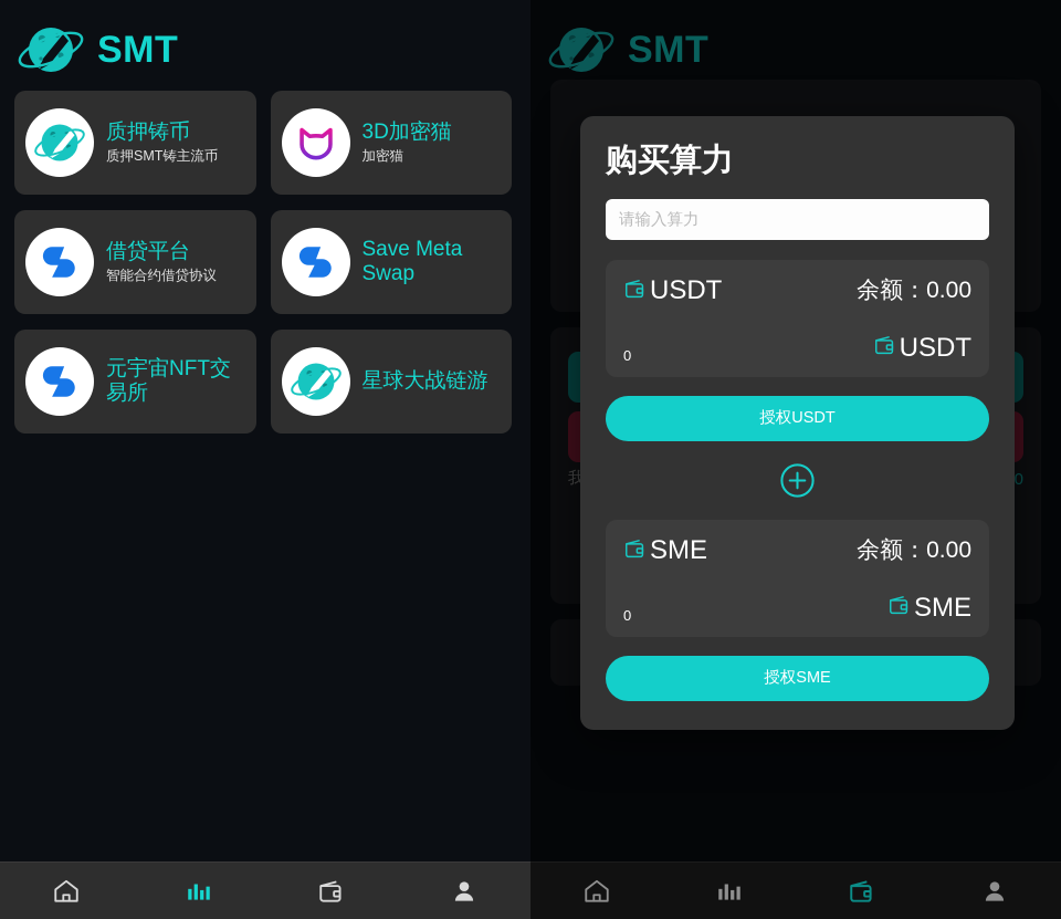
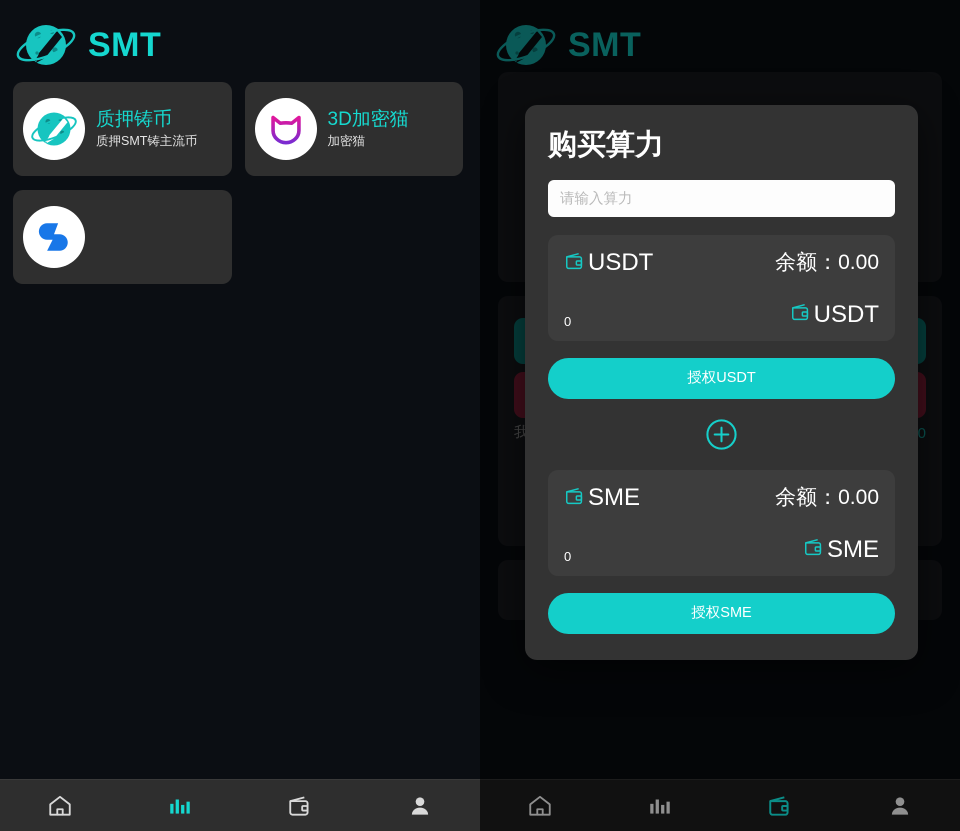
  SMT
  质押铸币
  质押SMT铸主流币
  3D加密猫
  加密猫
- 借贷平台
- 智能合约借贷协议
- Save Meta Swap
- 元宇宙NFT交易所
- 星球大战链游
  SMT
  购买算力
  请输入算力
  USDT
  余额：0.00
  0
  USDT
  授权USDT
  SME
  余额：0.00
  0
  SME
  授权SME
